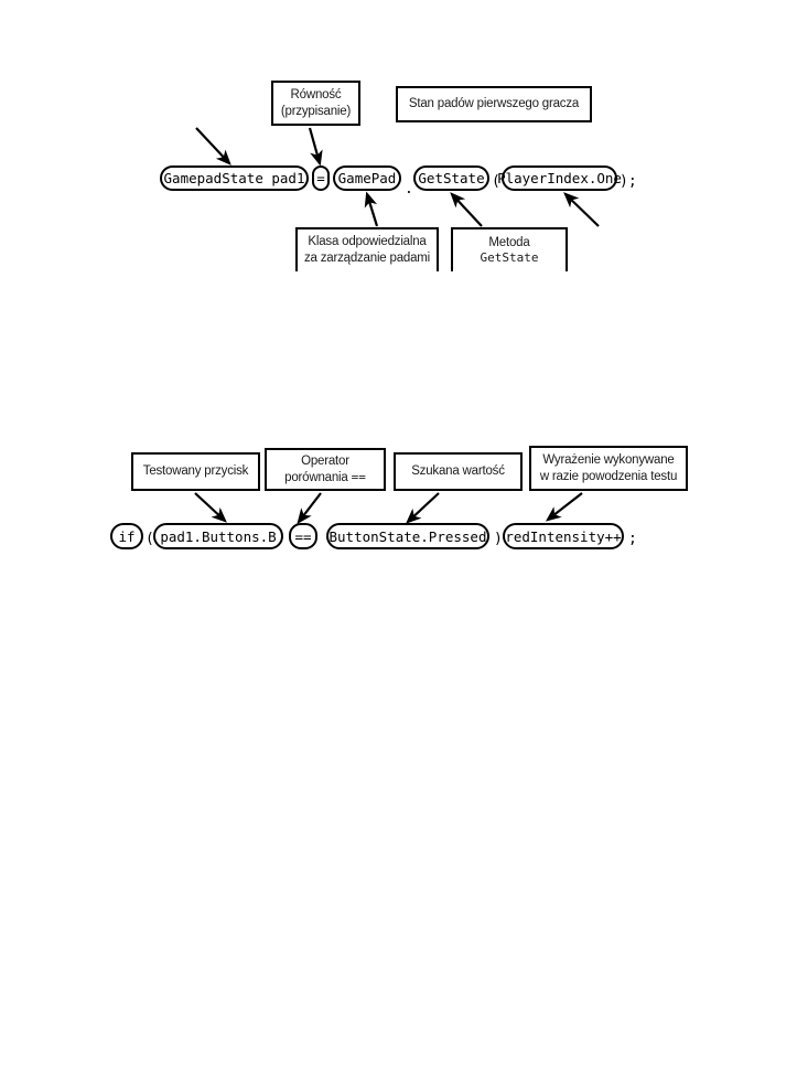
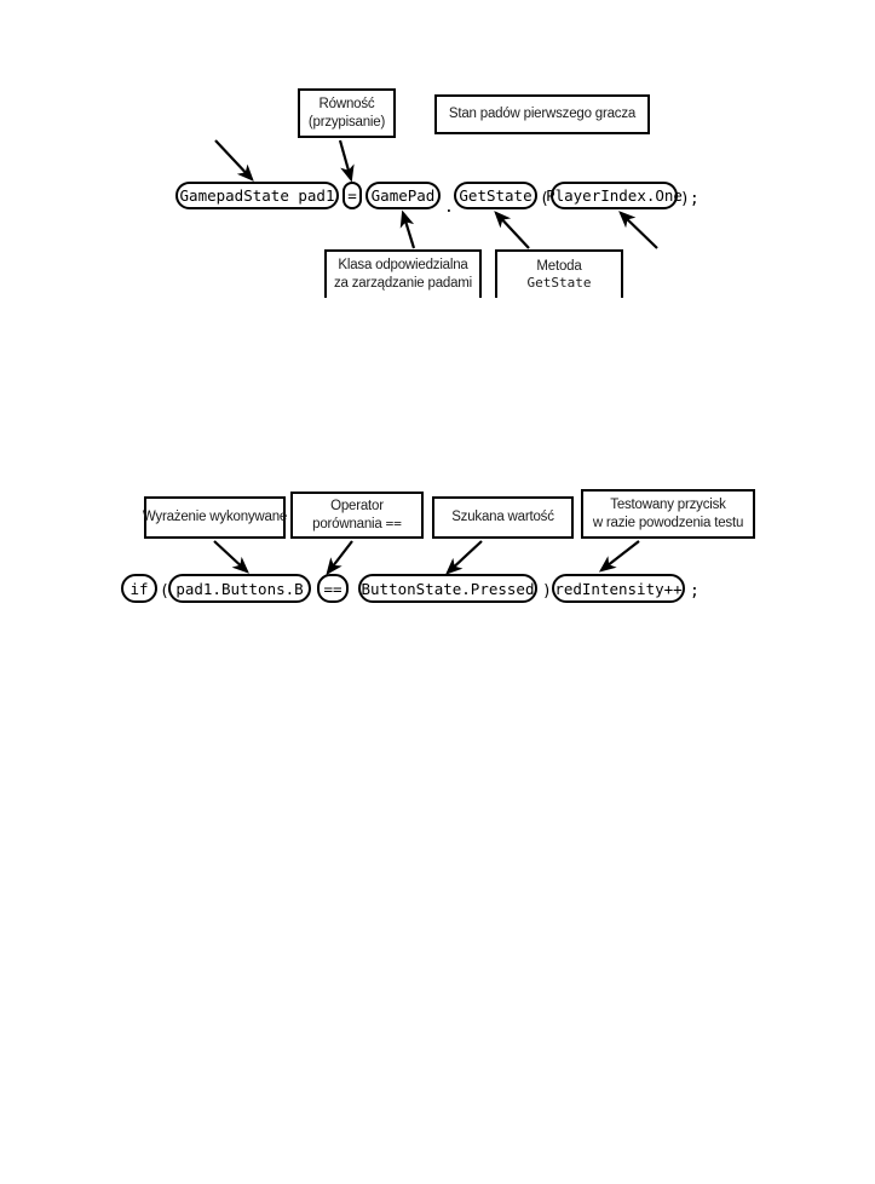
  Równość
  (przypisanie)
  Stan padów pierwszego gracza
  GamepadState pad1
  =
  GamePad
  .
  GetState
  (
  PlayerIndex.One
  );
  Klasa odpowiedzialna
  za zarządzanie padami
  Metoda
  GetState
- Testowany przycisk
+ Wyrażenie wykonywane
  Operator
  porównania ==
  Szukana wartość
- Wyrażenie wykonywane
+ Testowany przycisk
  w razie powodzenia testu
  if
  (
  pad1.Buttons.B
  ==
  ButtonState.Pressed
  )
  redIntensity++
  ;
